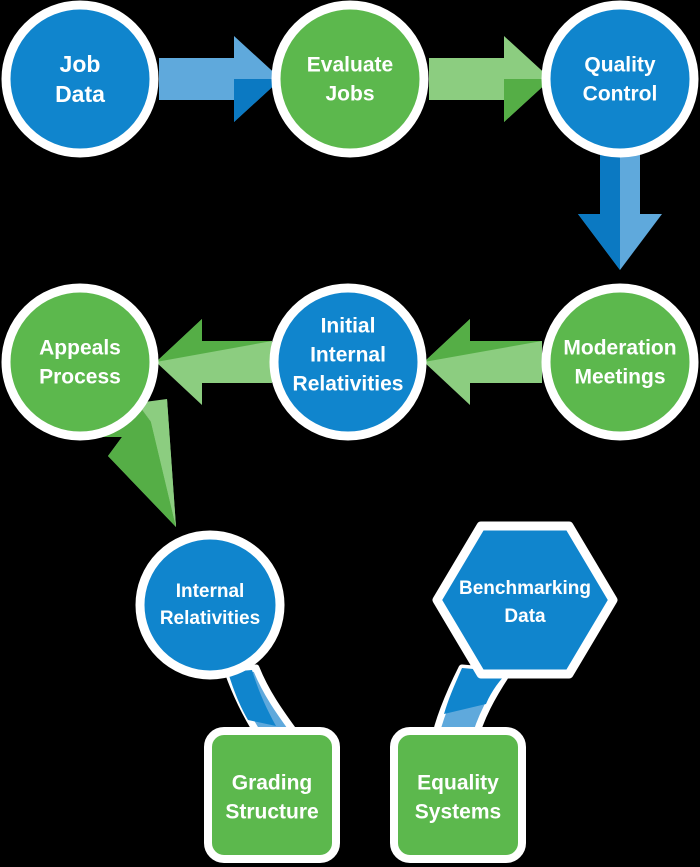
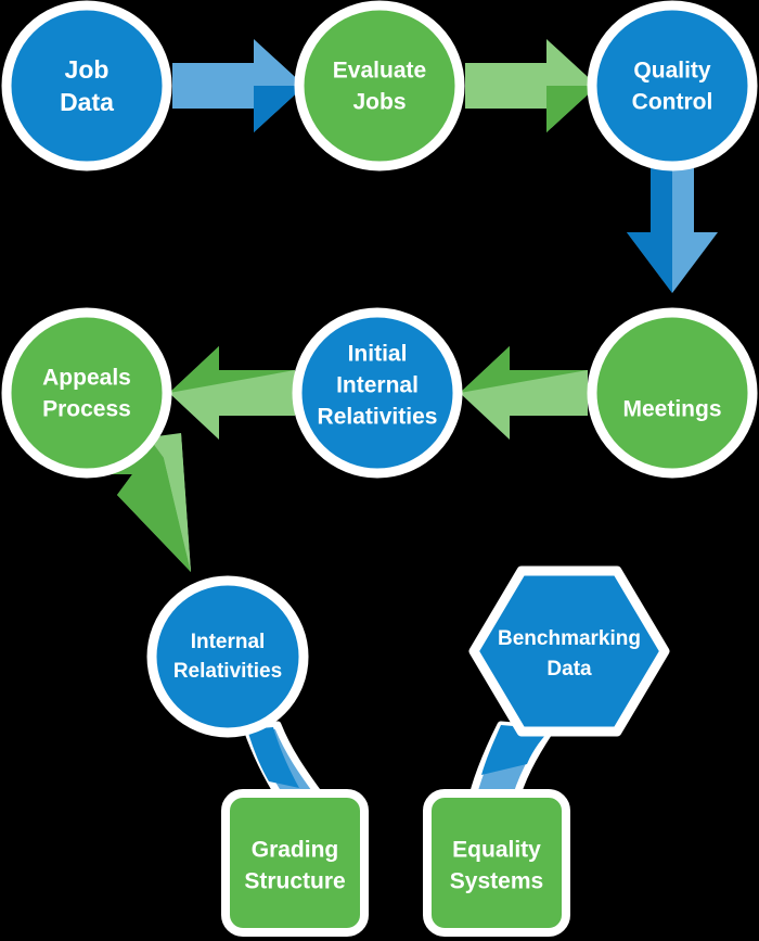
  Job
  Data
  Evaluate
  Jobs
  Quality
  Control
- Moderation
  Meetings
  Initial
  Internal
  Relativities
  Appeals
  Process
  Internal
  Relativities
  Benchmarking
  Data
  Grading
  Structure
  Equality
  Systems
